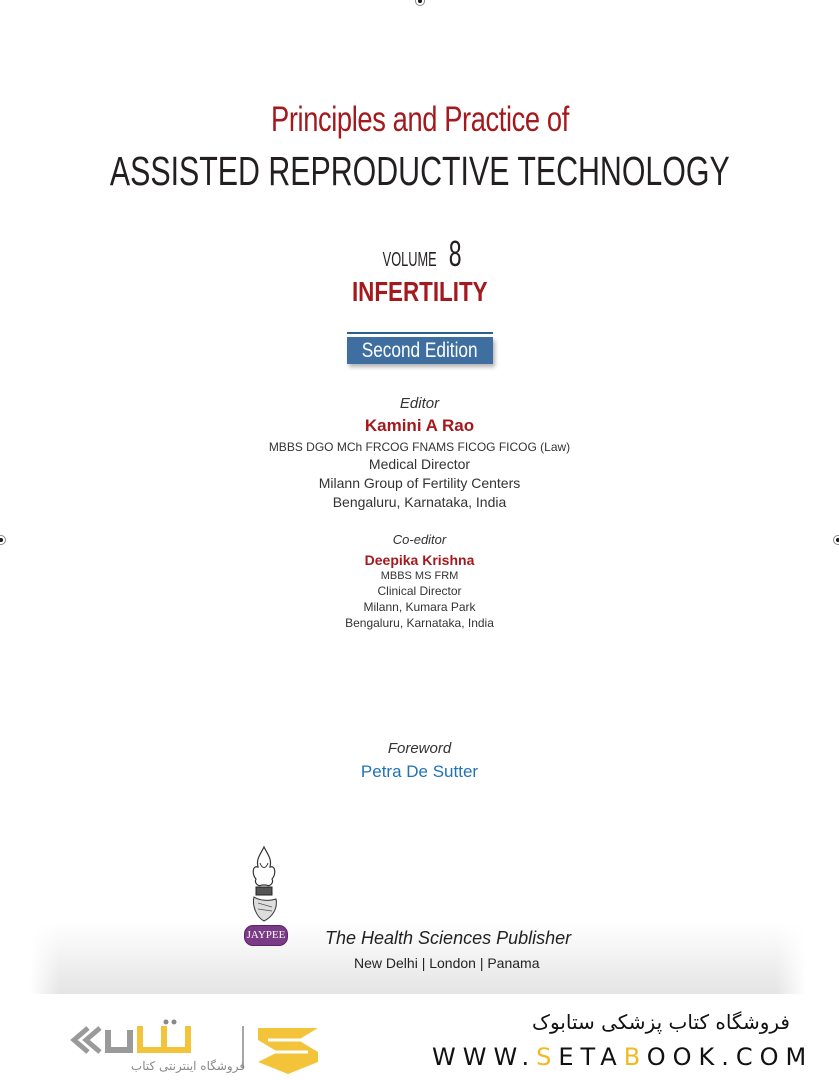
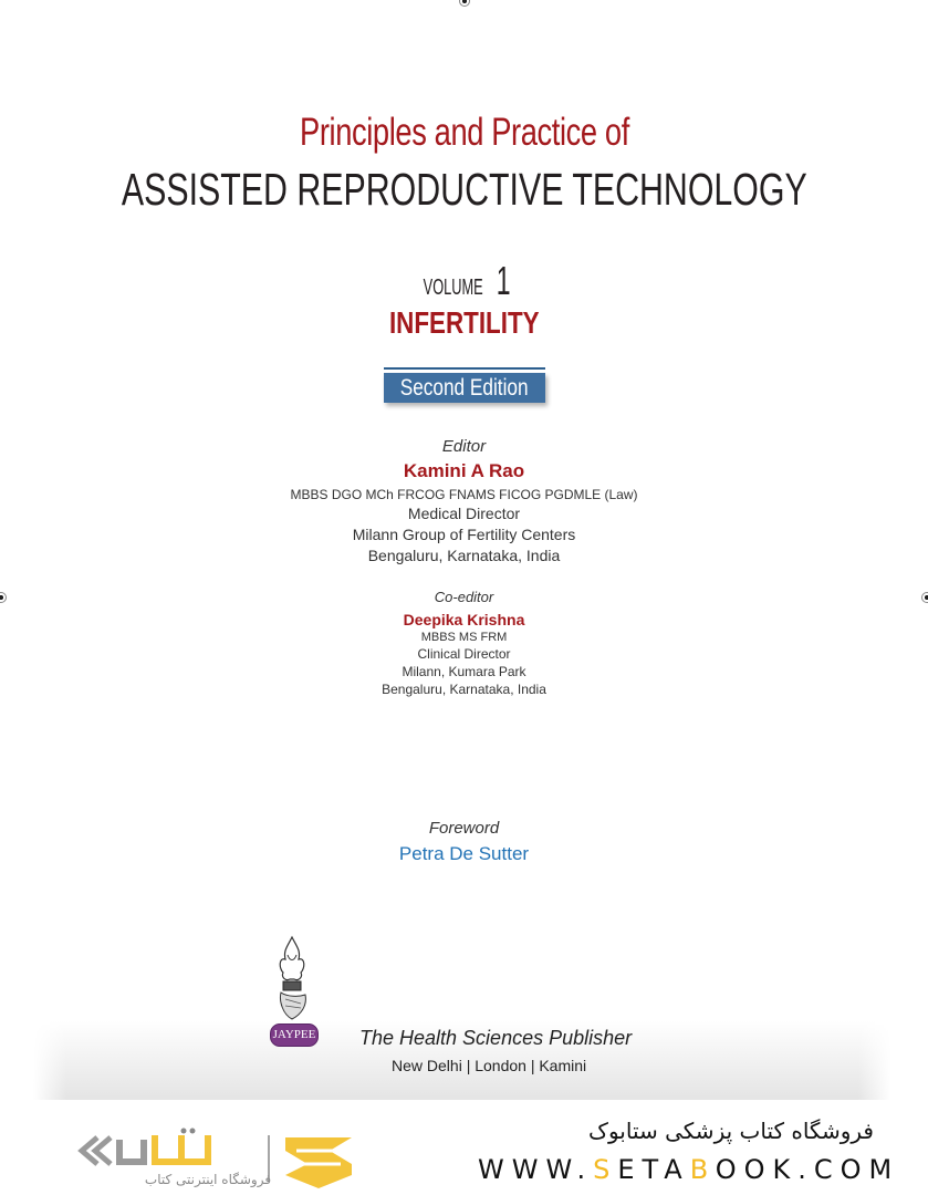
  Principles and Practice of
  ASSISTED REPRODUCTIVE TECHNOLOGY
- VOLUME 8
+ VOLUME 1
  INFERTILITY
  Second Edition
  Editor
  Kamini A Rao
- MBBS DGO MCh FRCOG FNAMS FICOG FICOG (Law)
+ MBBS DGO MCh FRCOG FNAMS FICOG PGDMLE (Law)
  Medical Director
  Milann Group of Fertility Centers
  Bengaluru, Karnataka, India
  Co-editor
  Deepika Krishna
  MBBS MS FRM
  Clinical Director
  Milann, Kumara Park
  Bengaluru, Karnataka, India
  Foreword
  Petra De Sutter
  JAYPEE
  The Health Sciences Publisher
- New Delhi | London | Panama
+ New Delhi | London | Kamini
  فروشگاه اینترنتی کتاب
  فروشگاه کتاب پزشکی ستابوک
  WWW.SETABOOK.COM
